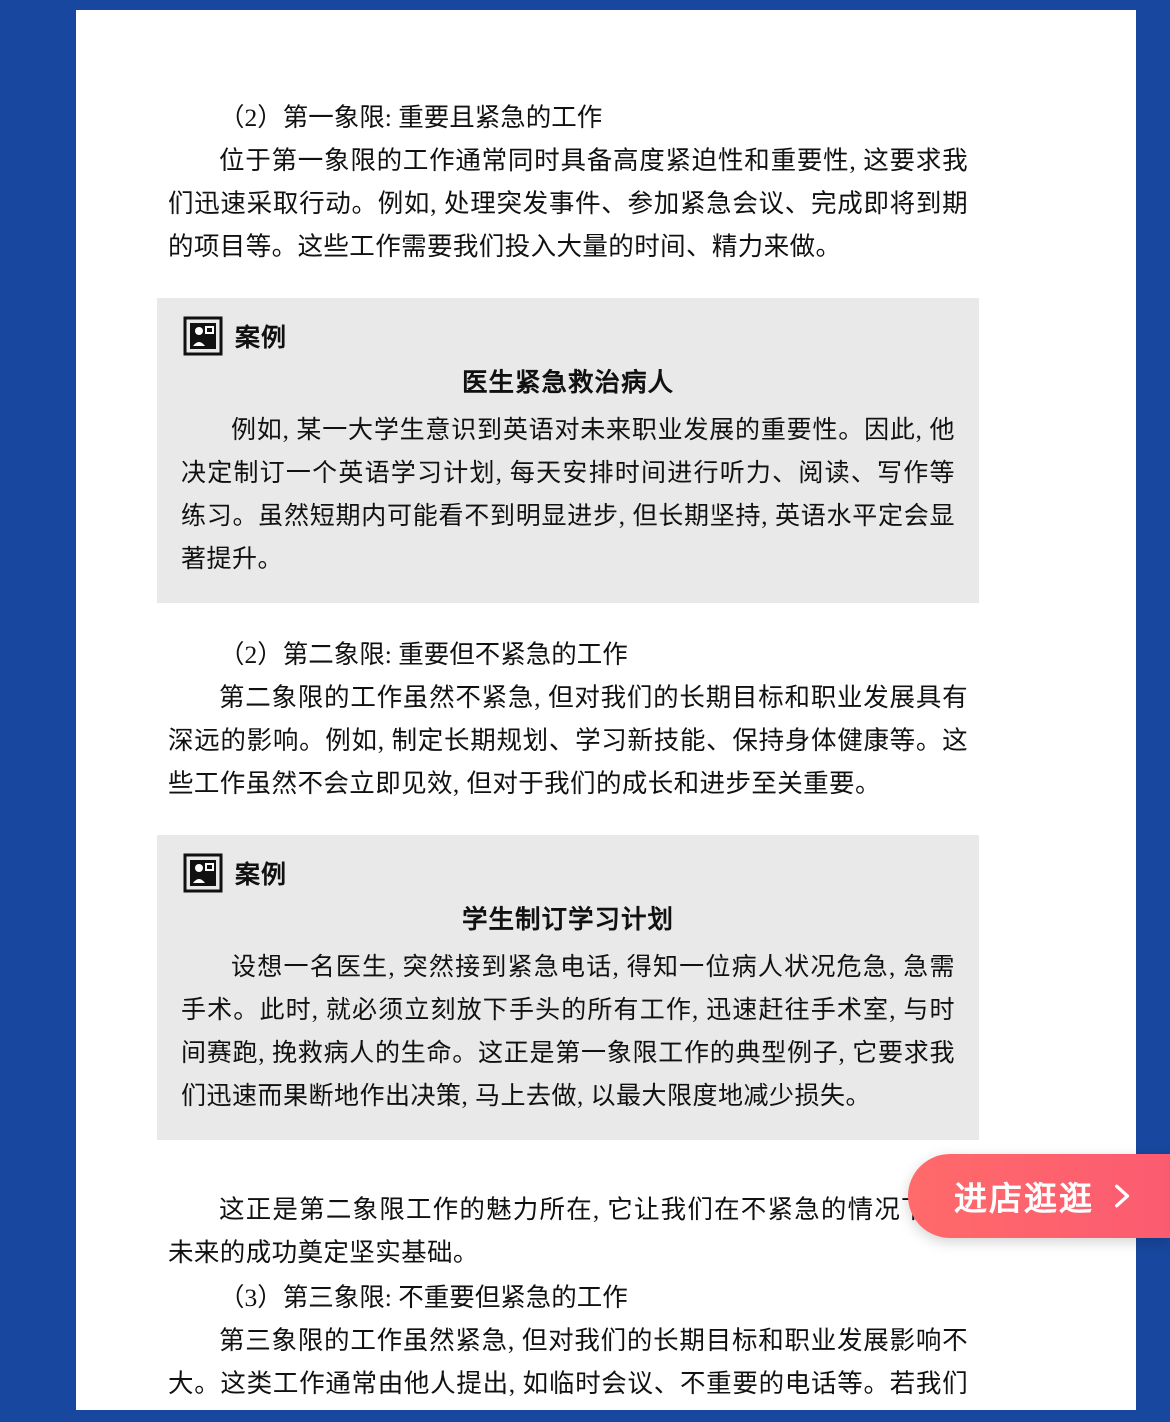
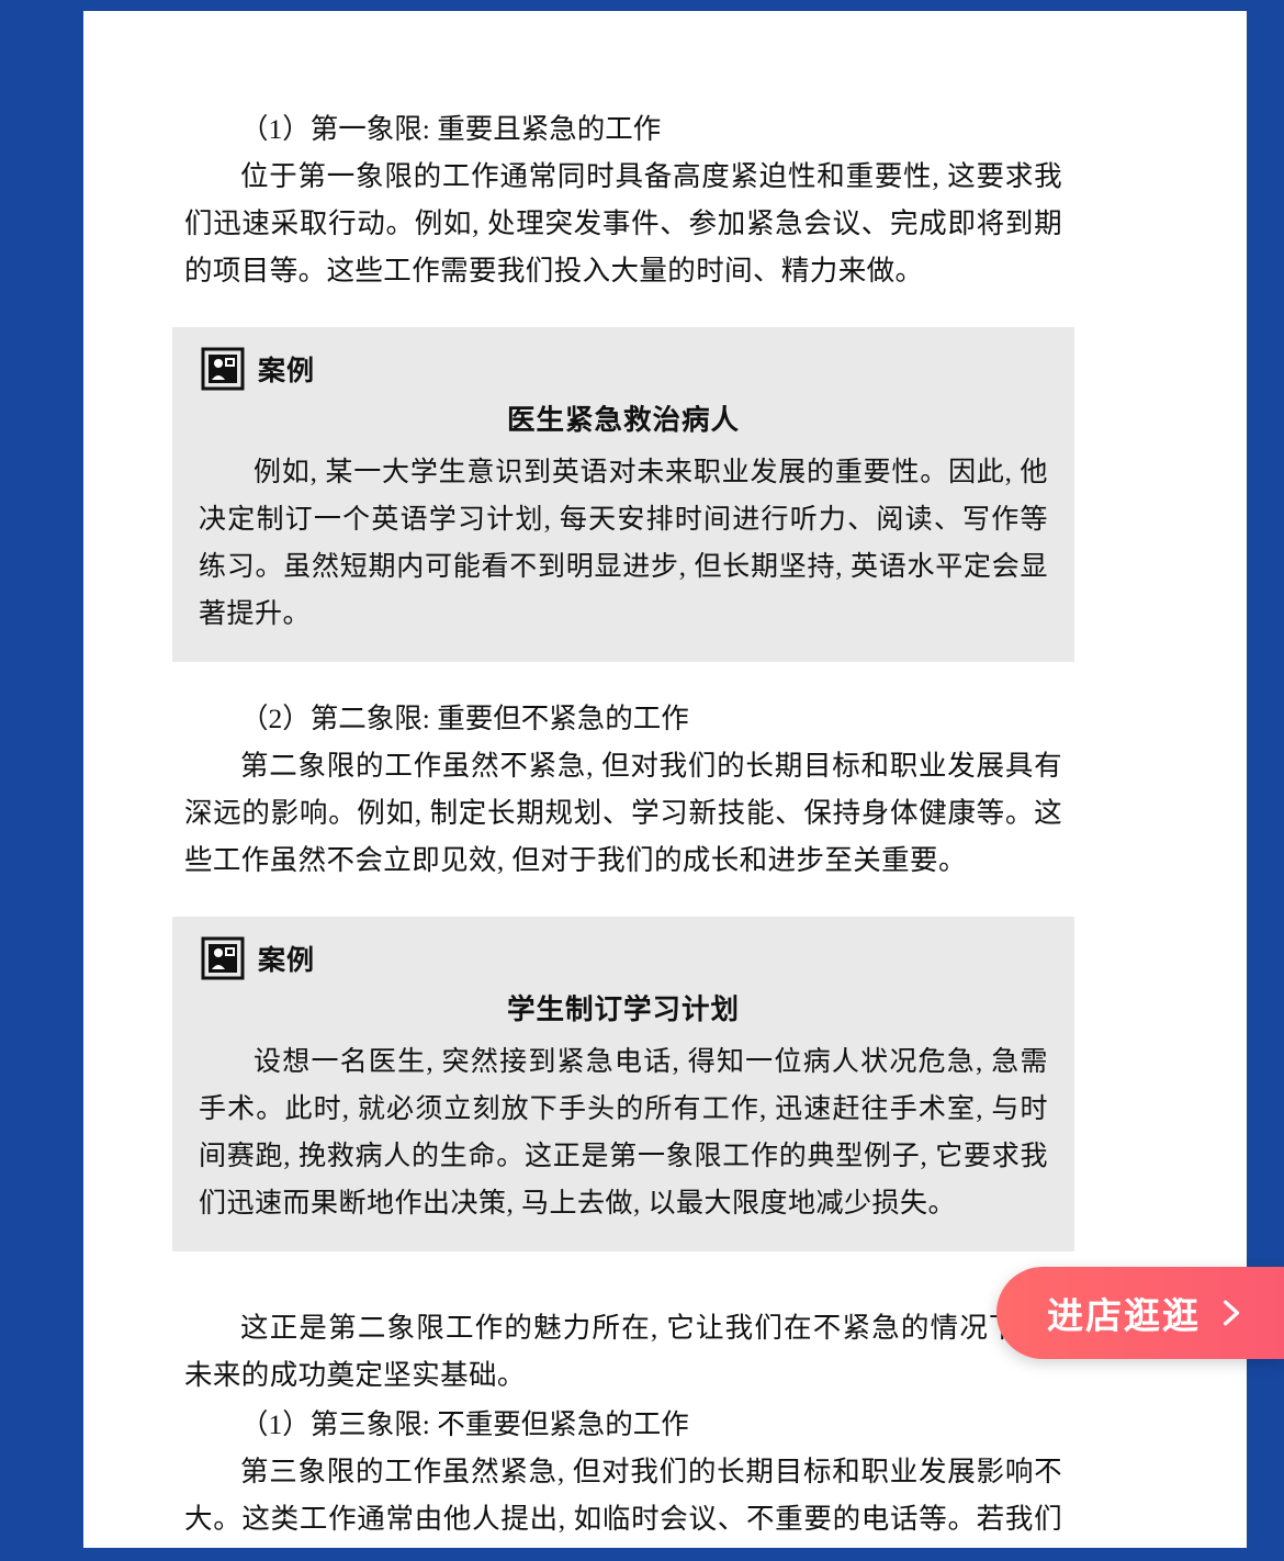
- （2）第一象限: 重要且紧急的工作
+ （1）第一象限: 重要且紧急的工作
  位于第一象限的工作通常同时具备高度紧迫性和重要性, 这要求我们迅速采取行动。例如, 处理突发事件、参加紧急会议、完成即将到期的项目等。这些工作需要我们投入大量的时间、精力来做。
  案例
  医生紧急救治病人
  例如, 某一大学生意识到英语对未来职业发展的重要性。因此, 他决定制订一个英语学习计划, 每天安排时间进行听力、阅读、写作等练习。虽然短期内可能看不到明显进步, 但长期坚持, 英语水平定会显著提升。
  （2）第二象限: 重要但不紧急的工作
  第二象限的工作虽然不紧急, 但对我们的长期目标和职业发展具有深远的影响。例如, 制定长期规划、学习新技能、保持身体健康等。这些工作虽然不会立即见效, 但对于我们的成长和进步至关重要。
  案例
  学生制订学习计划
  设想一名医生, 突然接到紧急电话, 得知一位病人状况危急, 急需手术。此时, 就必须立刻放下手头的所有工作, 迅速赶往手术室, 与时间赛跑, 挽救病人的生命。这正是第一象限工作的典型例子, 它要求我们迅速而果断地作出决策, 马上去做, 以最大限度地减少损失。
  这正是第二象限工作的魅力所在, 它让我们在不紧急的情况未来的成功奠定坚实基础。
- （3）第三象限: 不重要但紧急的工作
+ （1）第三象限: 不重要但紧急的工作
  第三象限的工作虽然紧急, 但对我们的长期目标和职业发展影响不大。这类工作通常由他人提出, 如临时会议、不重要的电话等。若我们
  进店逛逛
